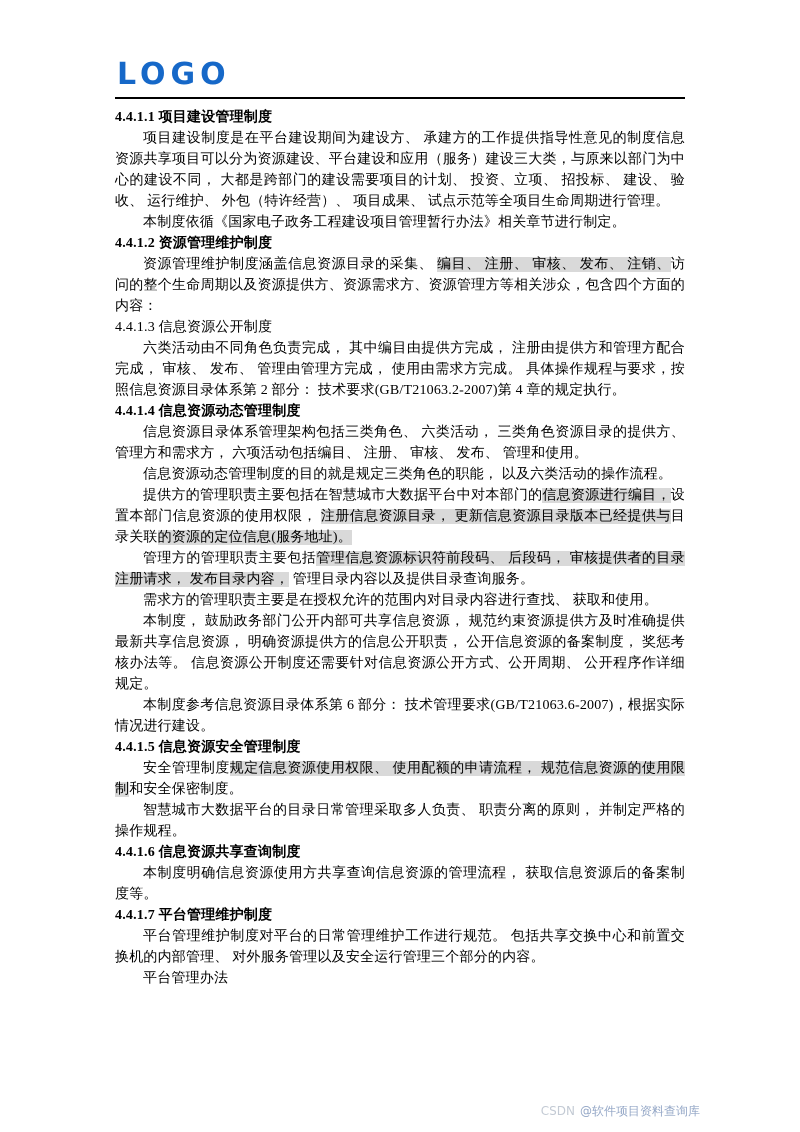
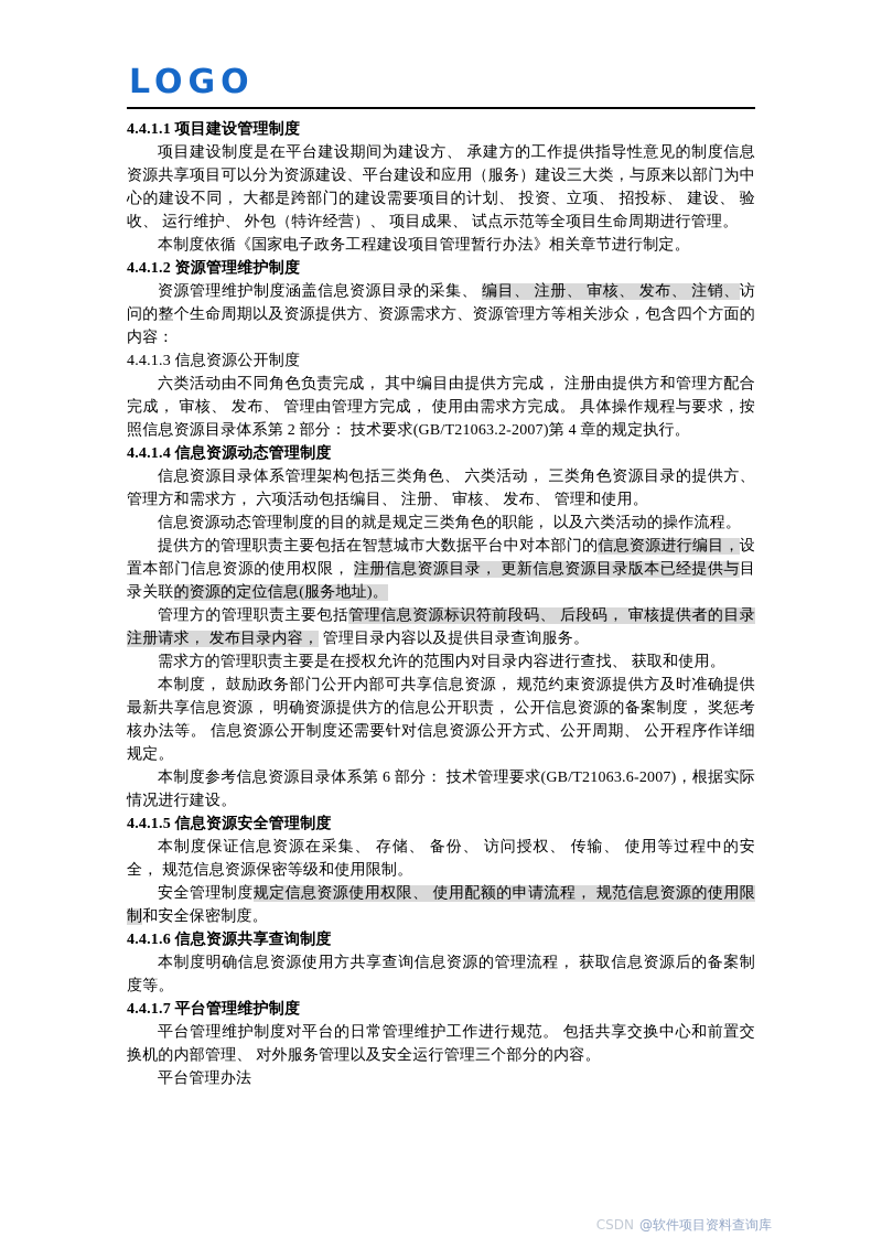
  LOGO
  4.4.1.1 项目建设管理制度
  项目建设制度是在平台建设期间为建设方、 承建方的工作提供指导性意见的制度信息资源共享项目可以分为资源建设、平台建设和应用（服务）建设三大类，与原来以部门为中心的建设不同， 大都是跨部门的建设需要项目的计划、 投资、立项、 招投标、 建设、 验收、 运行维护、 外包（特许经营）、 项目成果、 试点示范等全项目生命周期进行管理。
  本制度依循《国家电子政务工程建设项目管理暂行办法》相关章节进行制定。
  4.4.1.2 资源管理维护制度
  资源管理维护制度涵盖信息资源目录的采集、 编目、 注册、 审核、 发布、 注销、访问的整个生命周期以及资源提供方、资源需求方、资源管理方等相关涉众，包含四个方面的内容：
  4.4.1.3 信息资源公开制度
  六类活动由不同角色负责完成， 其中编目由提供方完成， 注册由提供方和管理方配合完成， 审核、 发布、 管理由管理方完成， 使用由需求方完成。 具体操作规程与要求，按照信息资源目录体系第 2 部分： 技术要求(GB/T21063.2-2007)第 4 章的规定执行。
  4.4.1.4 信息资源动态管理制度
  信息资源目录体系管理架构包括三类角色、 六类活动， 三类角色资源目录的提供方、管理方和需求方， 六项活动包括编目、 注册、 审核、 发布、 管理和使用。
  信息资源动态管理制度的目的就是规定三类角色的职能， 以及六类活动的操作流程。
  提供方的管理职责主要包括在智慧城市大数据平台中对本部门的信息资源进行编目，设置本部门信息资源的使用权限， 注册信息资源目录， 更新信息资源目录版本已经提供与目录关联的资源的定位信息(服务地址)。
  管理方的管理职责主要包括管理信息资源标识符前段码、 后段码， 审核提供者的目录注册请求， 发布目录内容， 管理目录内容以及提供目录查询服务。
  需求方的管理职责主要是在授权允许的范围内对目录内容进行查找、 获取和使用。
  本制度， 鼓励政务部门公开内部可共享信息资源， 规范约束资源提供方及时准确提供最新共享信息资源， 明确资源提供方的信息公开职责， 公开信息资源的备案制度， 奖惩考核办法等。 信息资源公开制度还需要针对信息资源公开方式、公开周期、 公开程序作详细规定。
  本制度参考信息资源目录体系第 6 部分： 技术管理要求(GB/T21063.6-2007)，根据实际情况进行建设。
  4.4.1.5 信息资源安全管理制度
+ 本制度保证信息资源在采集、 存储、 备份、 访问授权、 传输、 使用等过程中的安全， 规范信息资源保密等级和使用限制。
  安全管理制度规定信息资源使用权限、 使用配额的申请流程， 规范信息资源的使用限制和安全保密制度。
- 智慧城市大数据平台的目录日常管理采取多人负责、 职责分离的原则， 并制定严格的操作规程。
  4.4.1.6 信息资源共享查询制度
  本制度明确信息资源使用方共享查询信息资源的管理流程， 获取信息资源后的备案制度等。
  4.4.1.7 平台管理维护制度
  平台管理维护制度对平台的日常管理维护工作进行规范。 包括共享交换中心和前置交换机的内部管理、 对外服务管理以及安全运行管理三个部分的内容。
  平台管理办法
  CSDN @软件项目资料查询库
